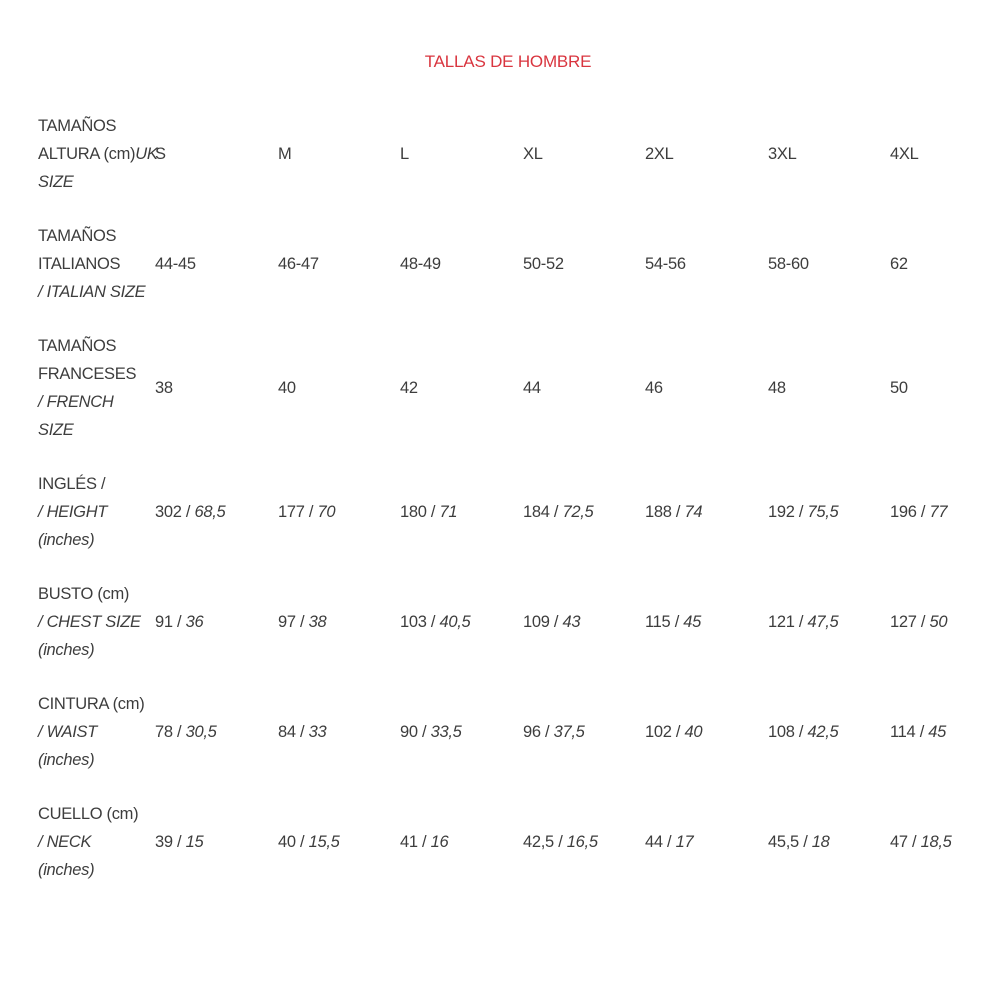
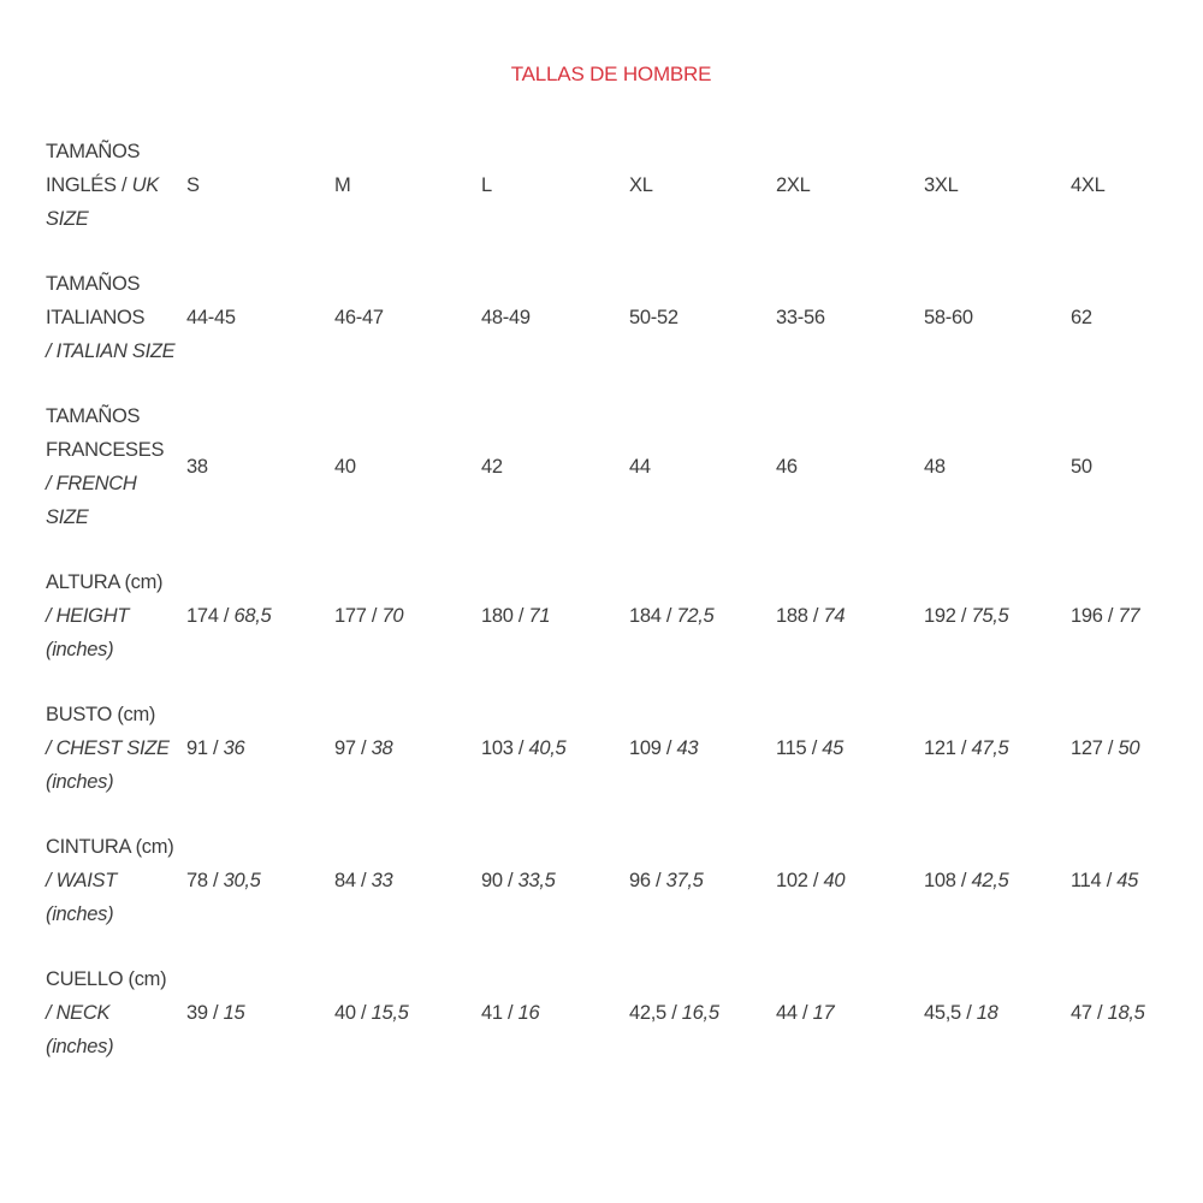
  TALLAS DE HOMBRE
  TAMAÑOS
- ALTURA (cm)UK
+ INGLÉS / UK
  SIZE
  S
  M
  L
  XL
  2XL
  3XL
  4XL
  TAMAÑOS
  ITALIANOS
  / ITALIAN SIZE
  44-45
  46-47
  48-49
  50-52
- 54-56
+ 33-56
  58-60
  62
  TAMAÑOS
  FRANCESES
  / FRENCH
  SIZE
  38
  40
  42
  44
  46
  48
  50
- INGLÉS /
+ ALTURA (cm)
  / HEIGHT
  (inches)
- 302 / 68,5
+ 174 / 68,5
  177 / 70
  180 / 71
  184 / 72,5
  188 / 74
  192 / 75,5
  196 / 77
  BUSTO (cm)
  / CHEST SIZE
  (inches)
  91 / 36
  97 / 38
  103 / 40,5
  109 / 43
  115 / 45
  121 / 47,5
  127 / 50
  CINTURA (cm)
  / WAIST
  (inches)
  78 / 30,5
  84 / 33
  90 / 33,5
  96 / 37,5
  102 / 40
  108 / 42,5
  114 / 45
  CUELLO (cm)
  / NECK
  (inches)
  39 / 15
  40 / 15,5
  41 / 16
  42,5 / 16,5
  44 / 17
  45,5 / 18
  47 / 18,5
